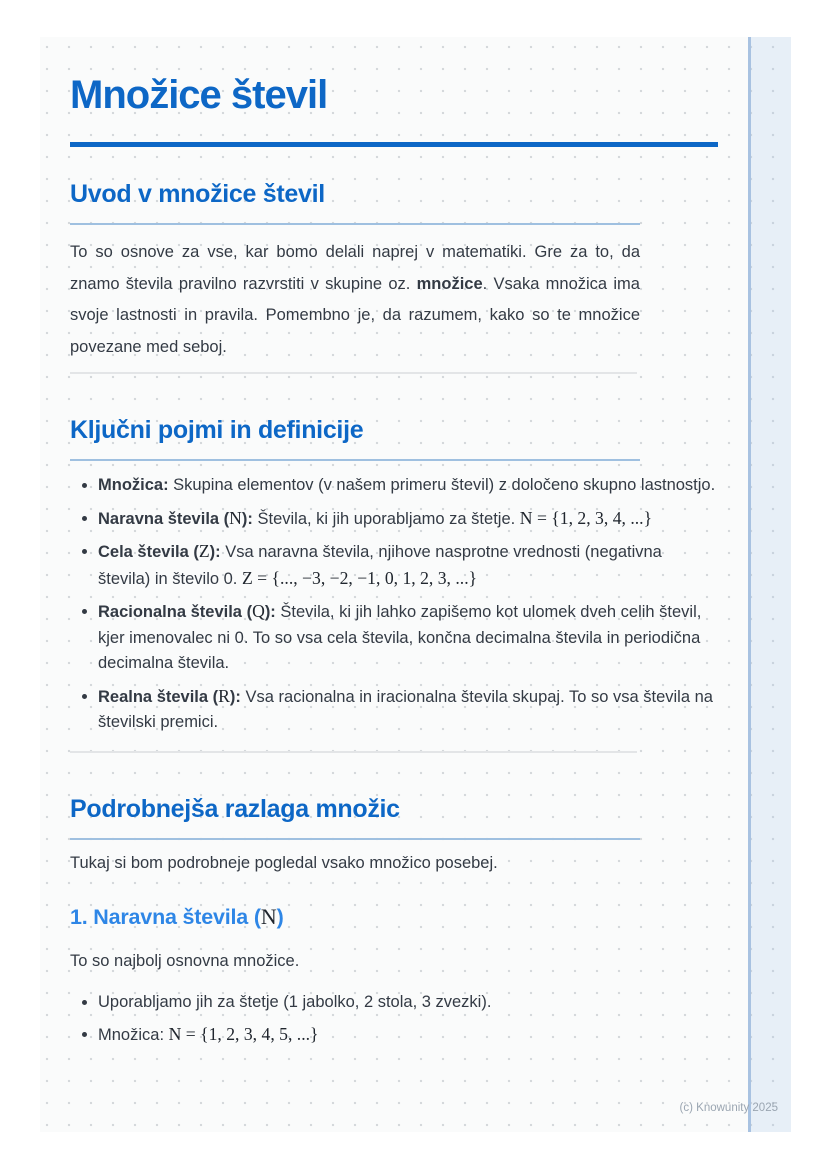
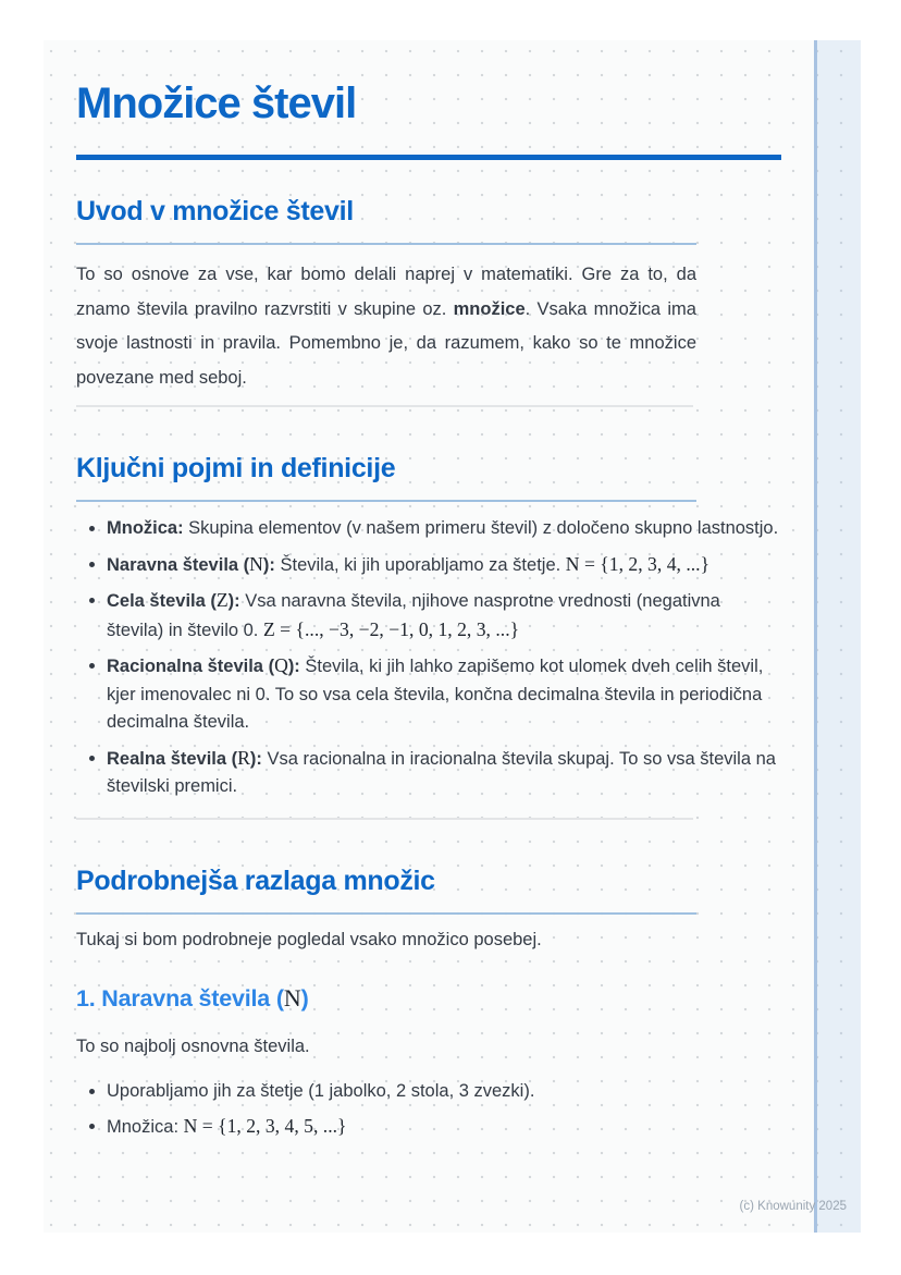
  Množice števil
  Uvod v množice števil
  To so osnove za vse, kar bomo delali naprej v matematiki. Gre za to, da znamo števila pravilno razvrstiti v skupine oz. množice. Vsaka množica ima svoje lastnosti in pravila. Pomembno je, da razumem, kako so te množice povezane med seboj.
  Ključni pojmi in definicije
  Množica: Skupina elementov (v našem primeru števil) z določeno skupno lastnostjo.
  Naravna števila (N): Števila, ki jih uporabljamo za štetje. N = {1, 2, 3, 4, ...}
  Cela števila (Z): Vsa naravna števila, njihove nasprotne vrednosti (negativna števila) in število 0. Z = {..., −3, −2, −1, 0, 1, 2, 3, ...}
  Racionalna števila (Q): Števila, ki jih lahko zapišemo kot ulomek dveh celih števil, kjer imenovalec ni 0. To so vsa cela števila, končna decimalna števila in periodična decimalna števila.
  Realna števila (R): Vsa racionalna in iracionalna števila skupaj. To so vsa števila na številski premici.
  Podrobnejša razlaga množic
  Tukaj si bom podrobneje pogledal vsako množico posebej.
  1. Naravna števila (N)
- To so najbolj osnovna množice.
+ To so najbolj osnovna števila.
  Uporabljamo jih za štetje (1 jabolko, 2 stola, 3 zvezki).
  Množica: N = {1, 2, 3, 4, 5, ...}
  (c) Knowunity 2025
